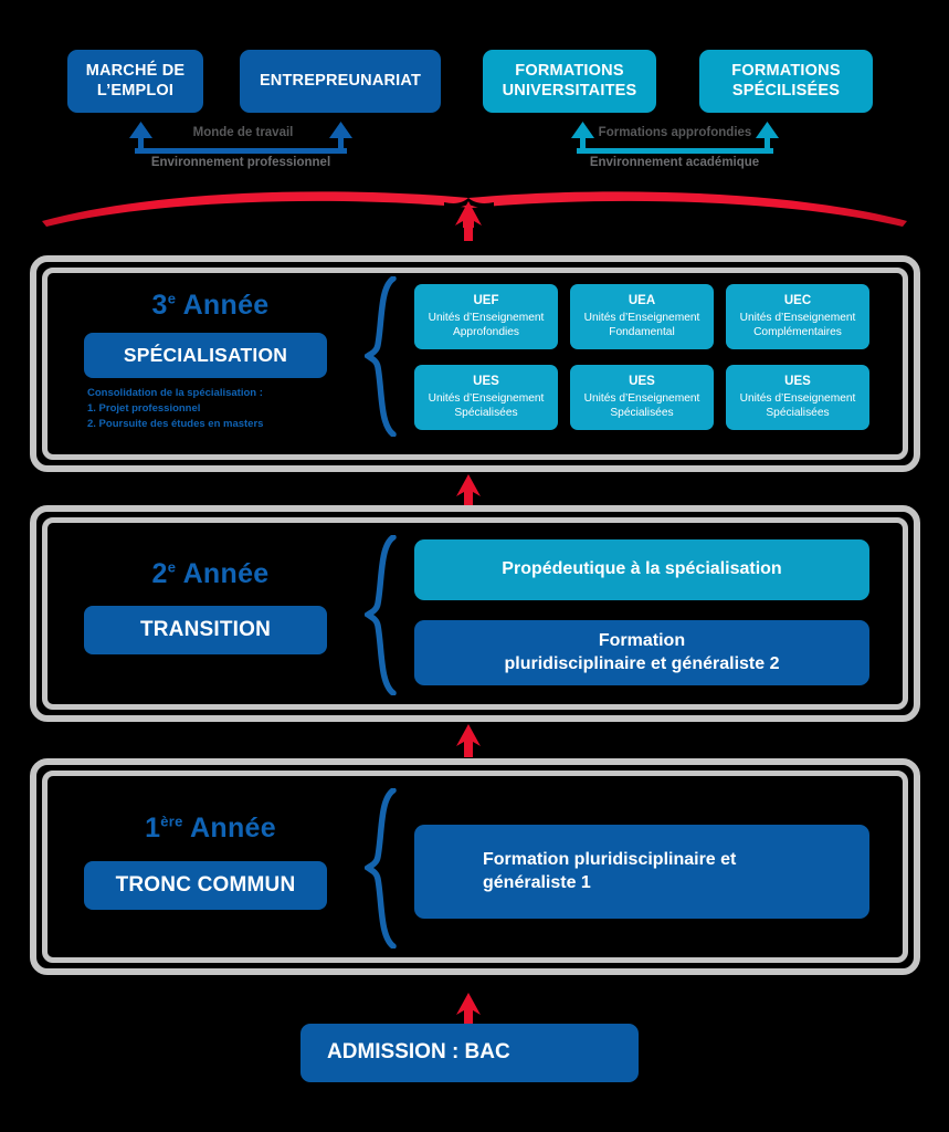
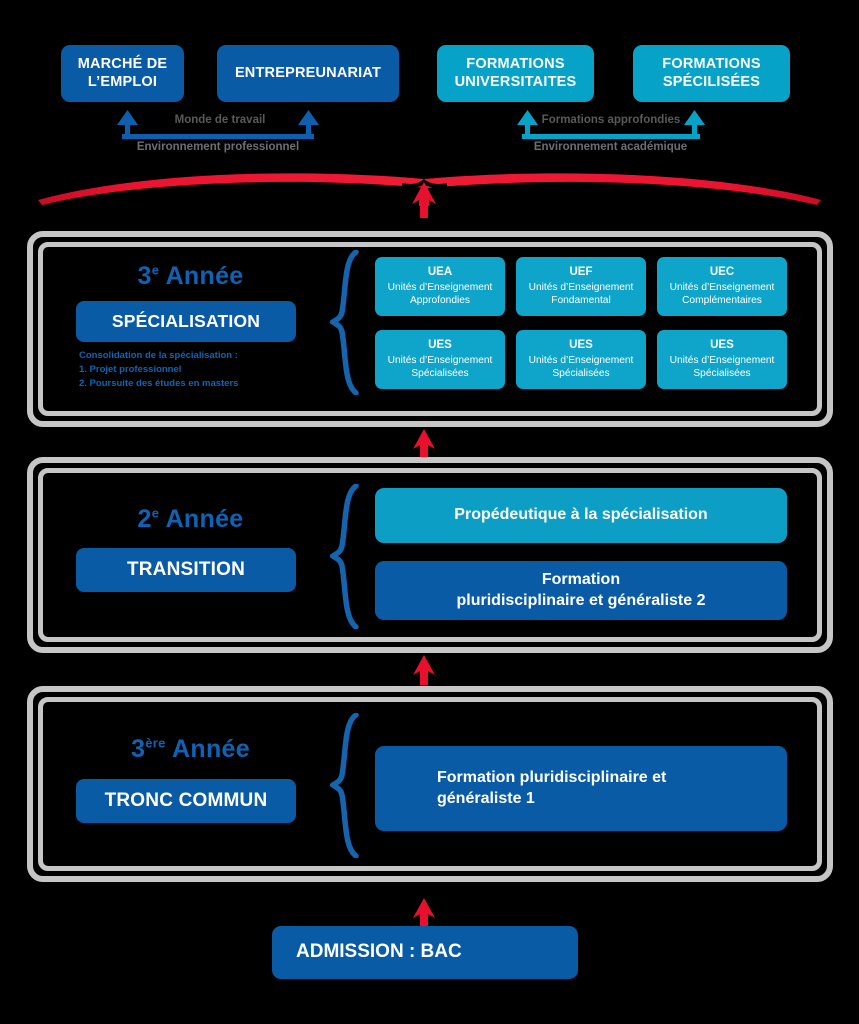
  MARCHÉ DE
  L’EMPLOI
  ENTREPREUNARIAT
  FORMATIONS
  UNIVERSITAITES
  FORMATIONS
  SPÉCILISÉES
  Monde de travail
  Environnement professionnel
  Formations approfondies
  Environnement académique
  3e Année
  SPÉCIALISATION
  Consolidation de la spécialisation :
  1. Projet professionnel
  2. Poursuite des études en masters
- UEF
+ UEA
  Unités d’Enseignement
  Approfondies
- UEA
+ UEF
  Unités d’Enseignement
  Fondamental
  UEC
  Unités d’Enseignement
  Complémentaires
  UES
  Unités d’Enseignement
  Spécialisées
  UES
  Unités d’Enseignement
  Spécialisées
  UES
  Unités d’Enseignement
  Spécialisées
  2e Année
  TRANSITION
  Propédeutique à la spécialisation
  Formation
  pluridisciplinaire et généraliste 2
- 1ère Année
+ 3ère Année
  TRONC COMMUN
  Formation pluridisciplinaire et
  généraliste 1
  ADMISSION : BAC
